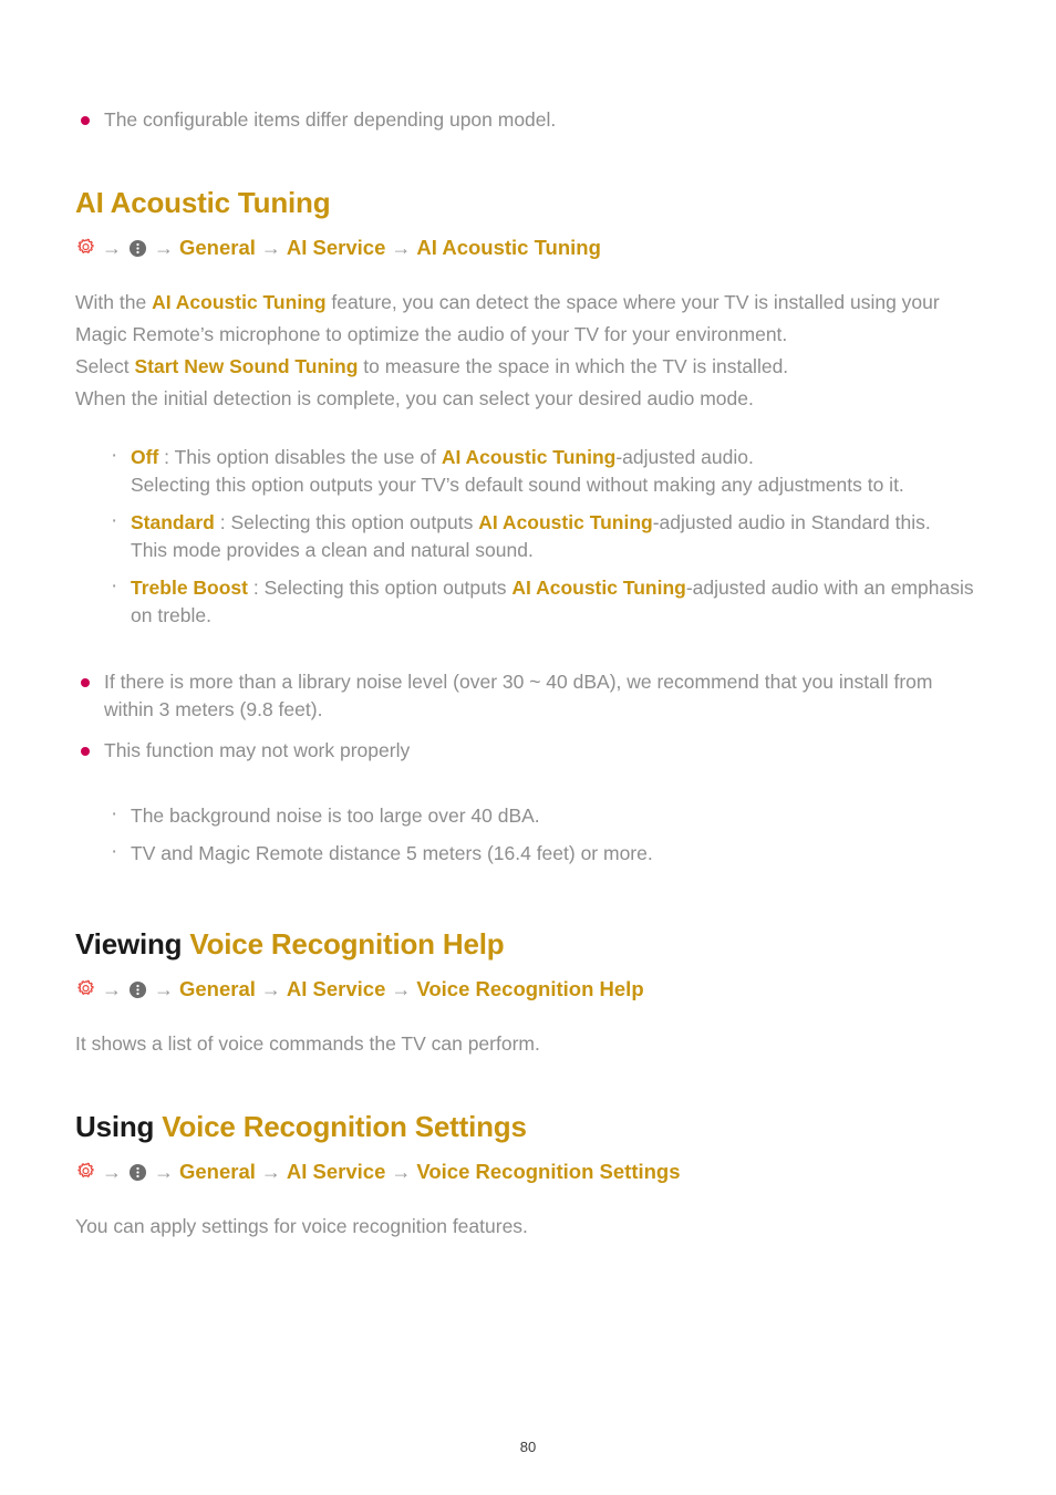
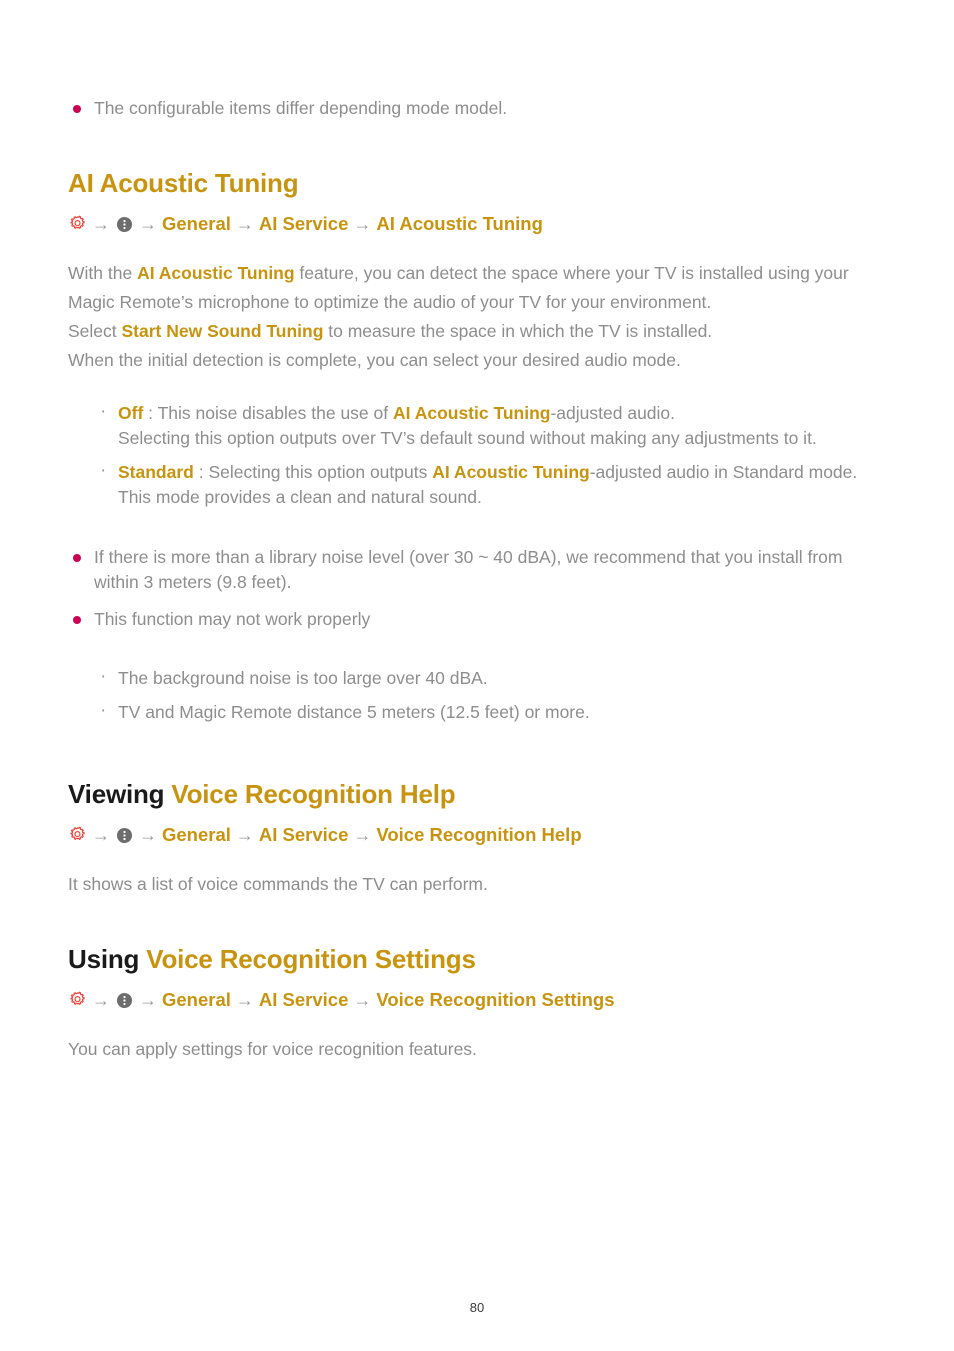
- The configurable items differ depending upon model.
+ The configurable items differ depending mode model.
  AI Acoustic Tuning
  →
  →
  General
  →
  AI Service
  →
  AI Acoustic Tuning
  With the AI Acoustic Tuning feature, you can detect the space where your TV is installed using your Magic Remote’s microphone to optimize the audio of your TV for your environment.
  Select Start New Sound Tuning to measure the space in which the TV is installed.
  When the initial detection is complete, you can select your desired audio mode.
- Off : This option disables the use of AI Acoustic Tuning-adjusted audio.
+ Off : This noise disables the use of AI Acoustic Tuning-adjusted audio.
- Selecting this option outputs your TV’s default sound without making any adjustments to it.
+ Selecting this option outputs over TV’s default sound without making any adjustments to it.
- Standard : Selecting this option outputs AI Acoustic Tuning-adjusted audio in Standard this.
+ Standard : Selecting this option outputs AI Acoustic Tuning-adjusted audio in Standard mode.
  This mode provides a clean and natural sound.
- Treble Boost : Selecting this option outputs AI Acoustic Tuning-adjusted audio with an emphasis on treble.
  If there is more than a library noise level (over 30 ~ 40 dBA), we recommend that you install from within 3 meters (9.8 feet).
  This function may not work properly
  The background noise is too large over 40 dBA.
- TV and Magic Remote distance 5 meters (16.4 feet) or more.
+ TV and Magic Remote distance 5 meters (12.5 feet) or more.
  Viewing Voice Recognition Help
  →
  →
  General
  →
  AI Service
  →
  Voice Recognition Help
  It shows a list of voice commands the TV can perform.
  Using Voice Recognition Settings
  →
  →
  General
  →
  AI Service
  →
  Voice Recognition Settings
  You can apply settings for voice recognition features.
  80
